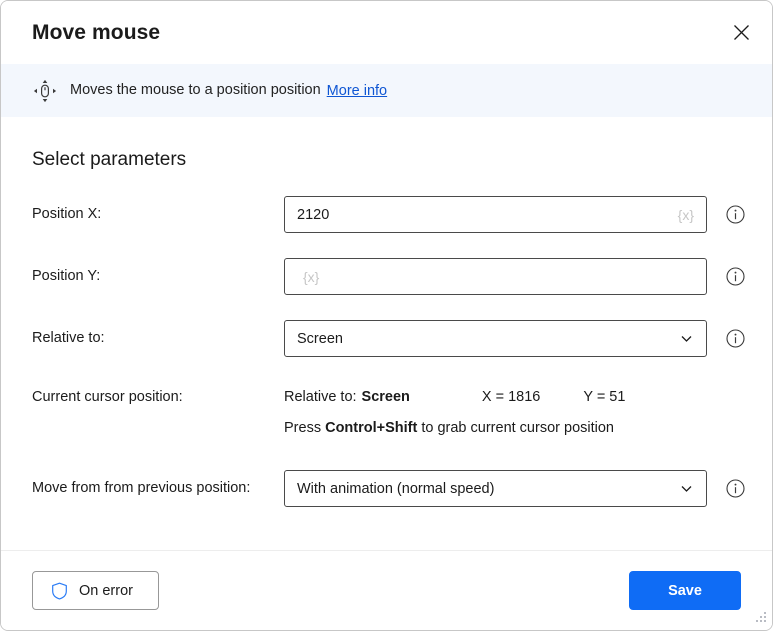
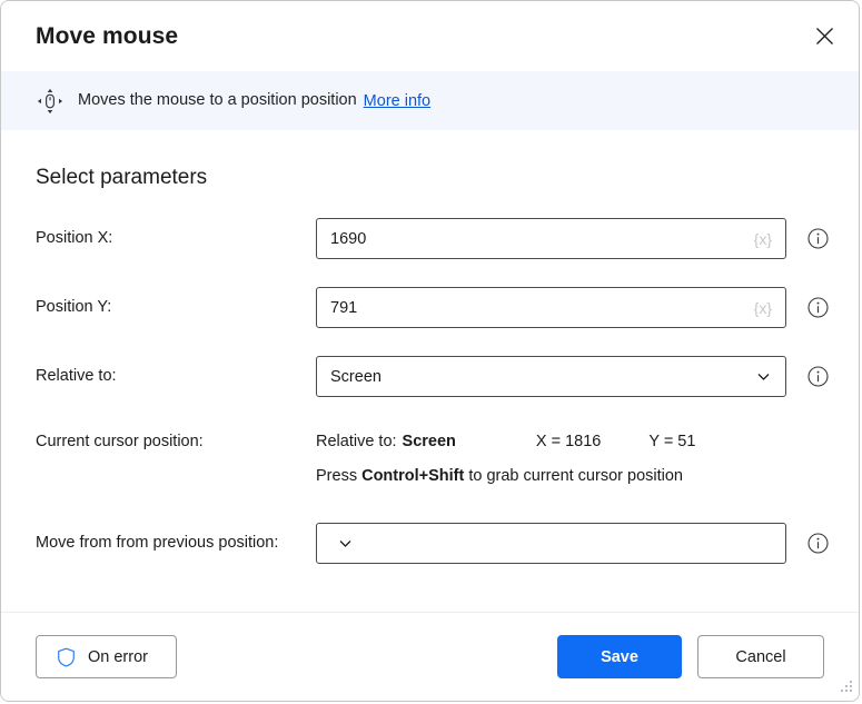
  Move mouse
  Moves the mouse to a position position
  More info
  Select parameters
  Position X:
- 2120
+ 1690
  {x}
  Position Y:
+ 791
  {x}
  Relative to:
  Screen
  Current cursor position:
  Relative to:
  Screen
  X = 1816
  Y = 51
  Press Control+Shift to grab current cursor position
  Move from from previous position:
- With animation (normal speed)
  On error
  Save
+ Cancel
